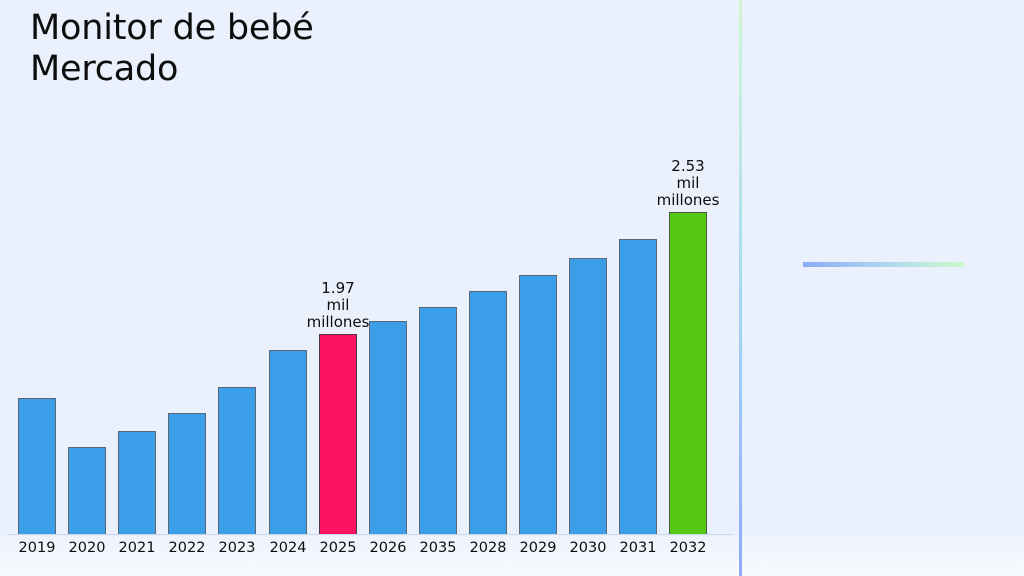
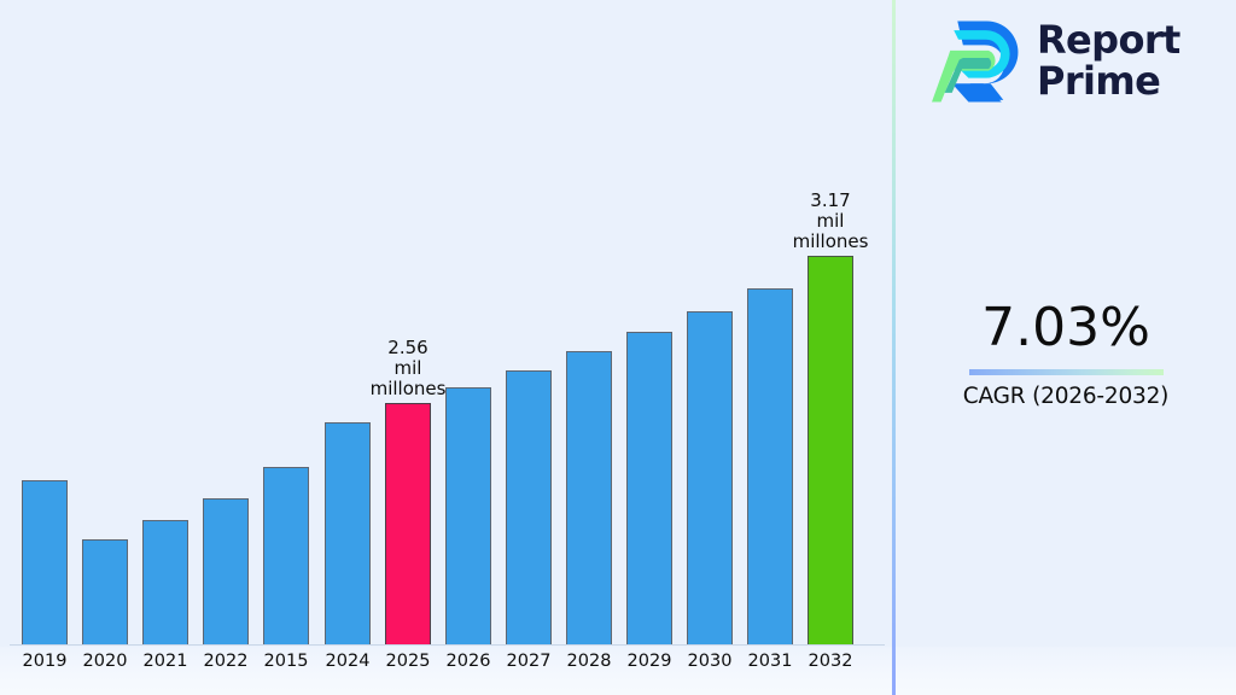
- Monitor de bebé
- Mercado
  2019
  2020
  2021
  2022
- 2023
+ 2015
  2024
  2025
  2026
- 2035
+ 2027
  2028
  2029
  2030
  2031
  2032
- 1.97
+ 2.56
  mil
  millones
- 2.53
+ 3.17
  mil
  millones
+ Report
+ Prime
+ 7.03%
+ CAGR (2026-2032)
